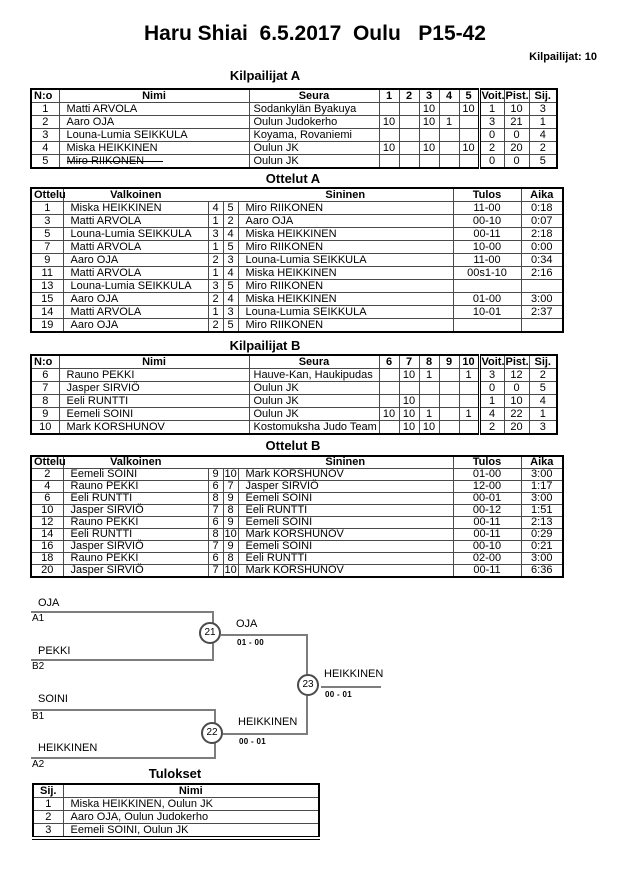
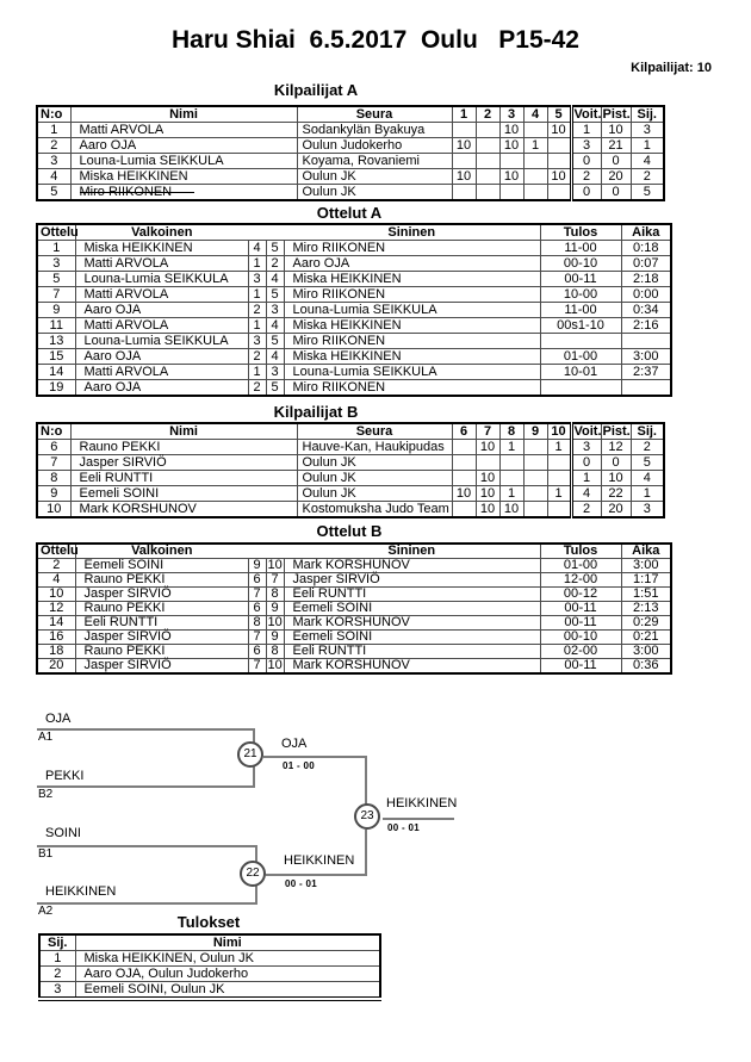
  Haru Shiai 6.5.2017 Oulu P15-42
  Kilpailijat: 10
  Kilpailijat A
  Ottelut A
  Kilpailijat B
  Ottelut B
  Tulokset
  N:o	Nimi	Seura	1	2	3	4	5	Voit.	Pist.	Sij.
  1	Matti ARVOLA	Sodankylän Byakuya			10		10	1	10	3
  2	Aaro OJA	Oulun Judokerho	10		10	1		3	21	1
  3	Louna-Lumia SEIKKULA	Koyama, Rovaniemi						0	0	4
  4	Miska HEIKKINEN	Oulun JK	10		10		10	2	20	2
  5	Miro RIIKONEN	Oulun JK						0	0	5
  Ottelu	Valkoinen		Sininen	Tulos	Aika
  1	Miska HEIKKINEN	4	5	Miro RIIKONEN	11-00	0:18
  3	Matti ARVOLA	1	2	Aaro OJA	00-10	0:07
  5	Louna-Lumia SEIKKULA	3	4	Miska HEIKKINEN	00-11	2:18
  7	Matti ARVOLA	1	5	Miro RIIKONEN	10-00	0:00
  9	Aaro OJA	2	3	Louna-Lumia SEIKKULA	11-00	0:34
  11	Matti ARVOLA	1	4	Miska HEIKKINEN	00s1-10	2:16
  13	Louna-Lumia SEIKKULA	3	5	Miro RIIKONEN
  15	Aaro OJA	2	4	Miska HEIKKINEN	01-00	3:00
  14	Matti ARVOLA	1	3	Louna-Lumia SEIKKULA	10-01	2:37
  19	Aaro OJA	2	5	Miro RIIKONEN
  N:o	Nimi	Seura	6	7	8	9	10	Voit.	Pist.	Sij.
  6	Rauno PEKKI	Hauve-Kan, Haukipudas		10	1		1	3	12	2
  7	Jasper SIRVIÖ	Oulun JK						0	0	5
  8	Eeli RUNTTI	Oulun JK		10				1	10	4
  9	Eemeli SOINI	Oulun JK	10	10	1		1	4	22	1
  10	Mark KORSHUNOV	Kostomuksha Judo Team		10	10			2	20	3
  Ottelu	Valkoinen		Sininen	Tulos	Aika
  2	Eemeli SOINI	9	10	Mark KORSHUNOV	01-00	3:00
  4	Rauno PEKKI	6	7	Jasper SIRVIÖ	12-00	1:17
- 6	Eeli RUNTTI	8	9	Eemeli SOINI	00-01	3:00
  10	Jasper SIRVIÖ	7	8	Eeli RUNTTI	00-12	1:51
  12	Rauno PEKKI	6	9	Eemeli SOINI	00-11	2:13
  14	Eeli RUNTTI	8	10	Mark KORSHUNOV	00-11	0:29
  16	Jasper SIRVIÖ	7	9	Eemeli SOINI	00-10	0:21
  18	Rauno PEKKI	6	8	Eeli RUNTTI	02-00	3:00
- 20	Jasper SIRVIÖ	7	10	Mark KORSHUNOV	00-11	6:36
+ 20	Jasper SIRVIÖ	7	10	Mark KORSHUNOV	00-11	0:36
  OJA
  A1
  PEKKI
  B2
  21
  OJA
  01 - 00
  23
  HEIKKINEN
  00 - 01
  SOINI
  B1
  HEIKKINEN
  A2
  22
  HEIKKINEN
  00 - 01
  Sij.	Nimi
  1	Miska HEIKKINEN, Oulun JK
  2	Aaro OJA, Oulun Judokerho
  3	Eemeli SOINI, Oulun JK
